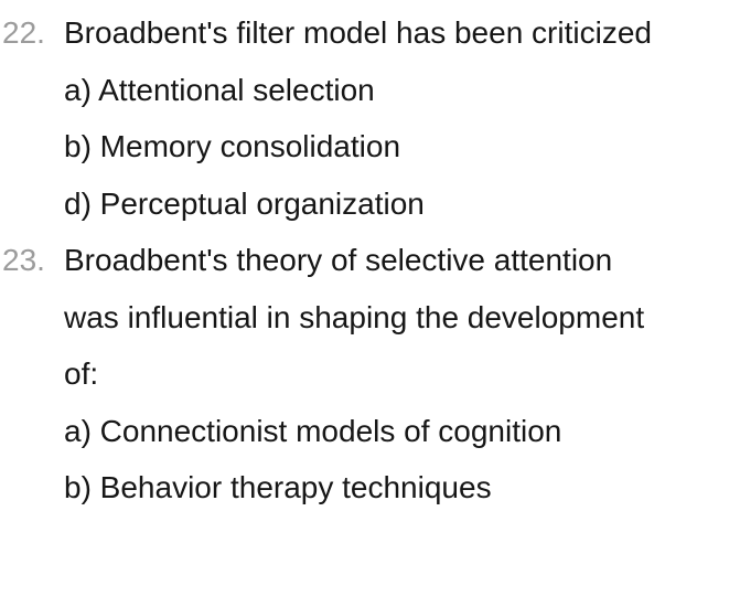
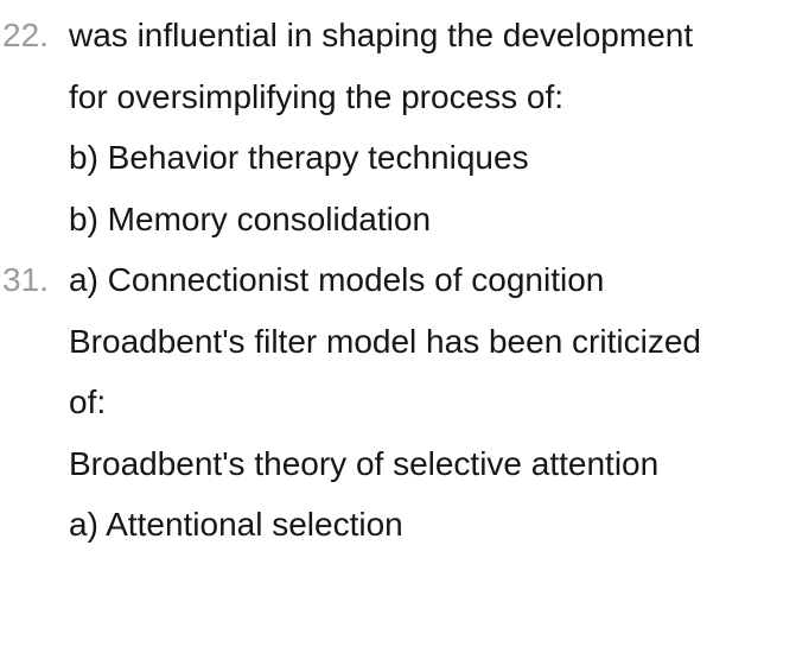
  22.
- Broadbent's filter model has been criticized
+ was influential in shaping the development
+ for oversimplifying the process of:
- a) Attentional selection
+ b) Behavior therapy techniques
  b) Memory consolidation
- d) Perceptual organization
- 23.
+ 31.
- Broadbent's theory of selective attention
+ a) Connectionist models of cognition
- was influential in shaping the development
+ Broadbent's filter model has been criticized
  of:
- a) Connectionist models of cognition
+ Broadbent's theory of selective attention
- b) Behavior therapy techniques
+ a) Attentional selection
